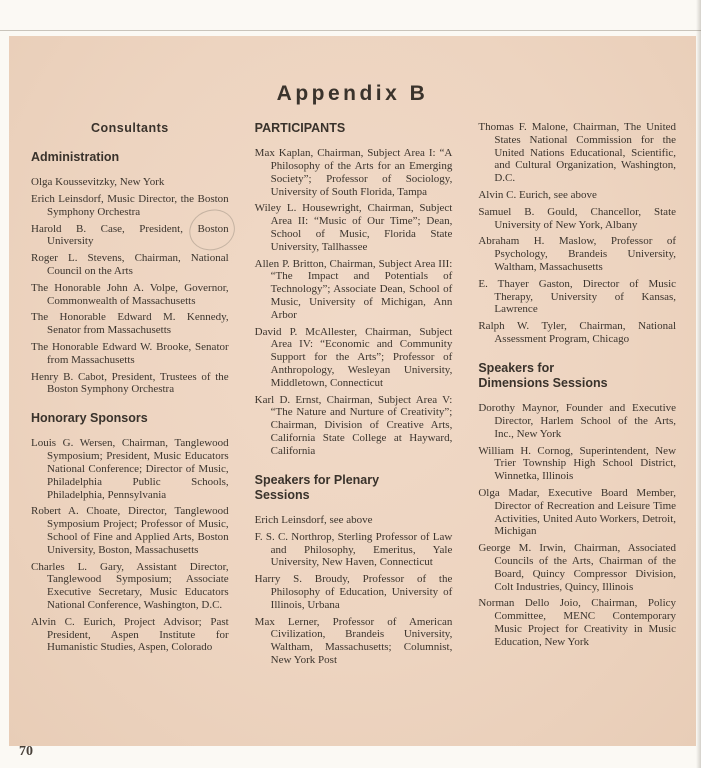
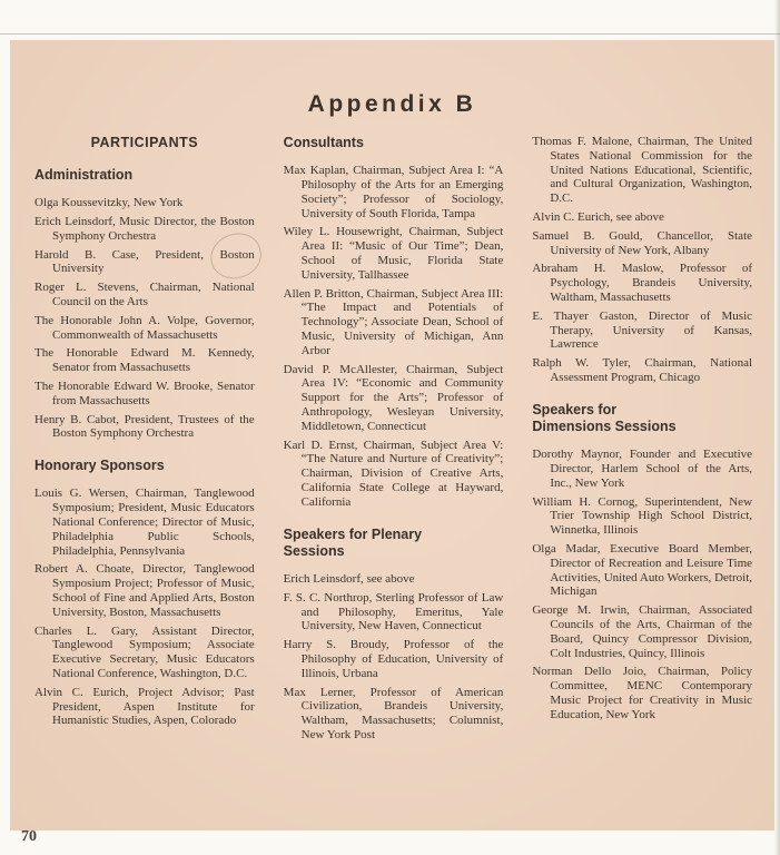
  Appendix B
- Consultants
+ PARTICIPANTS
  Administration
  Olga Koussevitzky, New York
  Erich Leinsdorf, Music Director, the Boston Symphony Orchestra
  Harold B. Case, President, Boston University
  Roger L. Stevens, Chairman, National Council on the Arts
  The Honorable John A. Volpe, Governor, Commonwealth of Massachusetts
  The Honorable Edward M. Kennedy, Senator from Massachusetts
  The Honorable Edward W. Brooke, Senator from Massachusetts
  Henry B. Cabot, President, Trustees of the Boston Symphony Orchestra
  Honorary Sponsors
  Louis G. Wersen, Chairman, Tanglewood Symposium; President, Music Educators National Conference; Director of Music, Philadelphia Public Schools, Philadelphia, Pennsylvania
  Robert A. Choate, Director, Tanglewood Symposium Project; Professor of Music, School of Fine and Applied Arts, Boston University, Boston, Massachusetts
  Charles L. Gary, Assistant Director, Tanglewood Symposium; Associate Executive Secretary, Music Educators National Conference, Washington, D.C.
  Alvin C. Eurich, Project Advisor; Past President, Aspen Institute for Humanistic Studies, Aspen, Colorado
- PARTICIPANTS
+ Consultants
  Max Kaplan, Chairman, Subject Area I: “A Philosophy of the Arts for an Emerging Society”; Professor of Sociology, University of South Florida, Tampa
  Wiley L. Housewright, Chairman, Subject Area II: “Music of Our Time”; Dean, School of Music, Florida State University, Tallhassee
  Allen P. Britton, Chairman, Subject Area III: “The Impact and Potentials of Technology”; Associate Dean, School of Music, University of Michigan, Ann Arbor
  David P. McAllester, Chairman, Subject Area IV: “Economic and Community Support for the Arts”; Professor of Anthropology, Wesleyan University, Middletown, Connecticut
  Karl D. Ernst, Chairman, Subject Area V: “The Nature and Nurture of Creativity”; Chairman, Division of Creative Arts, California State College at Hayward, California
  Speakers for Plenary
  Sessions
  Erich Leinsdorf, see above
  F. S. C. Northrop, Sterling Professor of Law and Philosophy, Emeritus, Yale University, New Haven, Connecticut
  Harry S. Broudy, Professor of the Philosophy of Education, University of Illinois, Urbana
  Max Lerner, Professor of American Civilization, Brandeis University, Waltham, Massachusetts; Columnist, New York Post
  Thomas F. Malone, Chairman, The United States National Commission for the United Nations Educational, Scientific, and Cultural Organization, Washington, D.C.
  Alvin C. Eurich, see above
  Samuel B. Gould, Chancellor, State University of New York, Albany
  Abraham H. Maslow, Professor of Psychology, Brandeis University, Waltham, Massachusetts
  E. Thayer Gaston, Director of Music Therapy, University of Kansas, Lawrence
  Ralph W. Tyler, Chairman, National Assessment Program, Chicago
  Speakers for
  Dimensions Sessions
  Dorothy Maynor, Founder and Executive Director, Harlem School of the Arts, Inc., New York
  William H. Cornog, Superintendent, New Trier Township High School District, Winnetka, Illinois
  Olga Madar, Executive Board Member, Director of Recreation and Leisure Time Activities, United Auto Workers, Detroit, Michigan
  George M. Irwin, Chairman, Associated Councils of the Arts, Chairman of the Board, Quincy Compressor Division, Colt Industries, Quincy, Illinois
  Norman Dello Joio, Chairman, Policy Committee, MENC Contemporary Music Project for Creativity in Music Education, New York
  70
